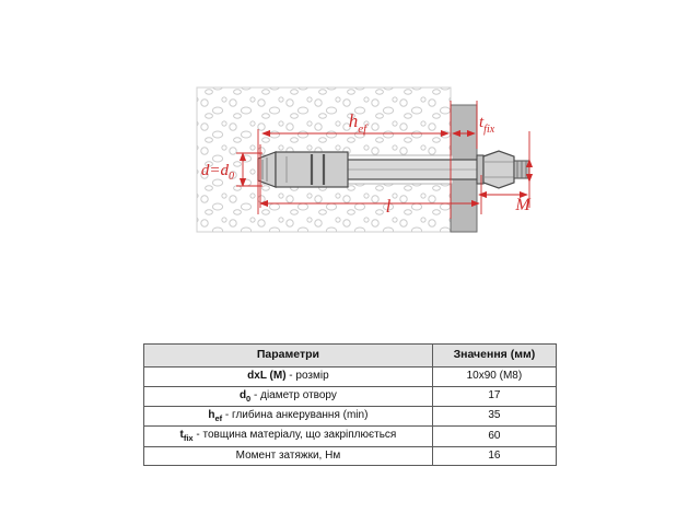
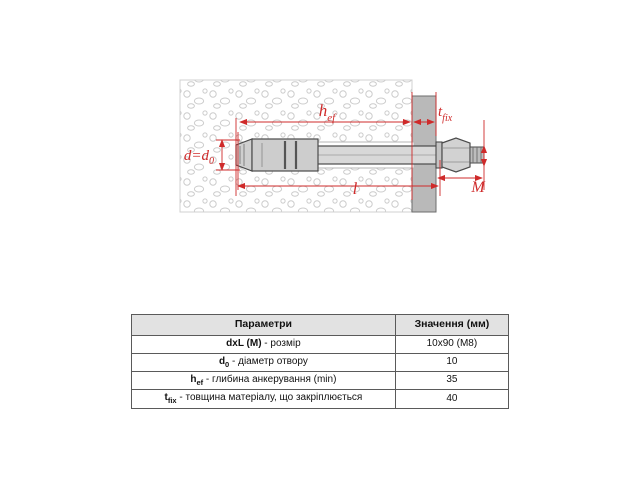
  hef
  tfix
  l
  d=d0
  M
  Параметри	Значення (мм)
  dxL (M) - розмір	10x90 (M8)
- d0 - діаметр отвору	17
+ d0 - діаметр отвору	10
  hef - глибина анкерування (min)	35
- tfix - товщина матеріалу, що закріплюється	60
+ tfix - товщина матеріалу, що закріплюється	40
- Момент затяжки, Нм	16
